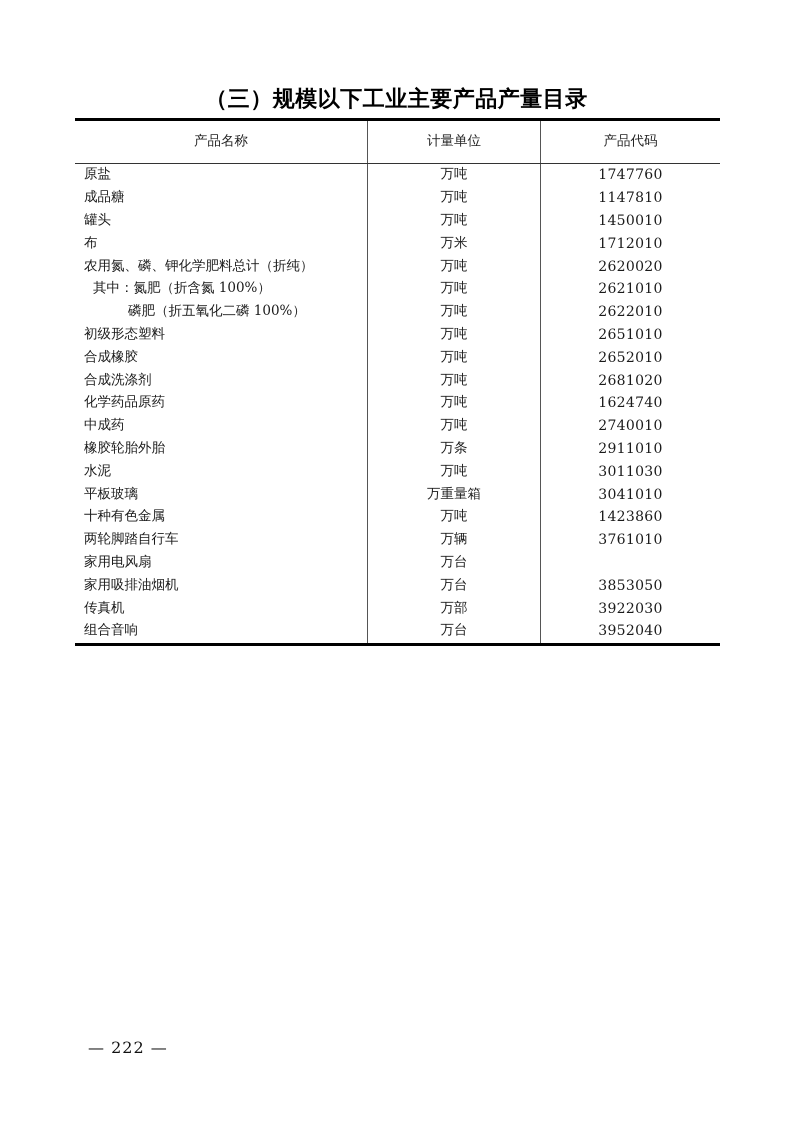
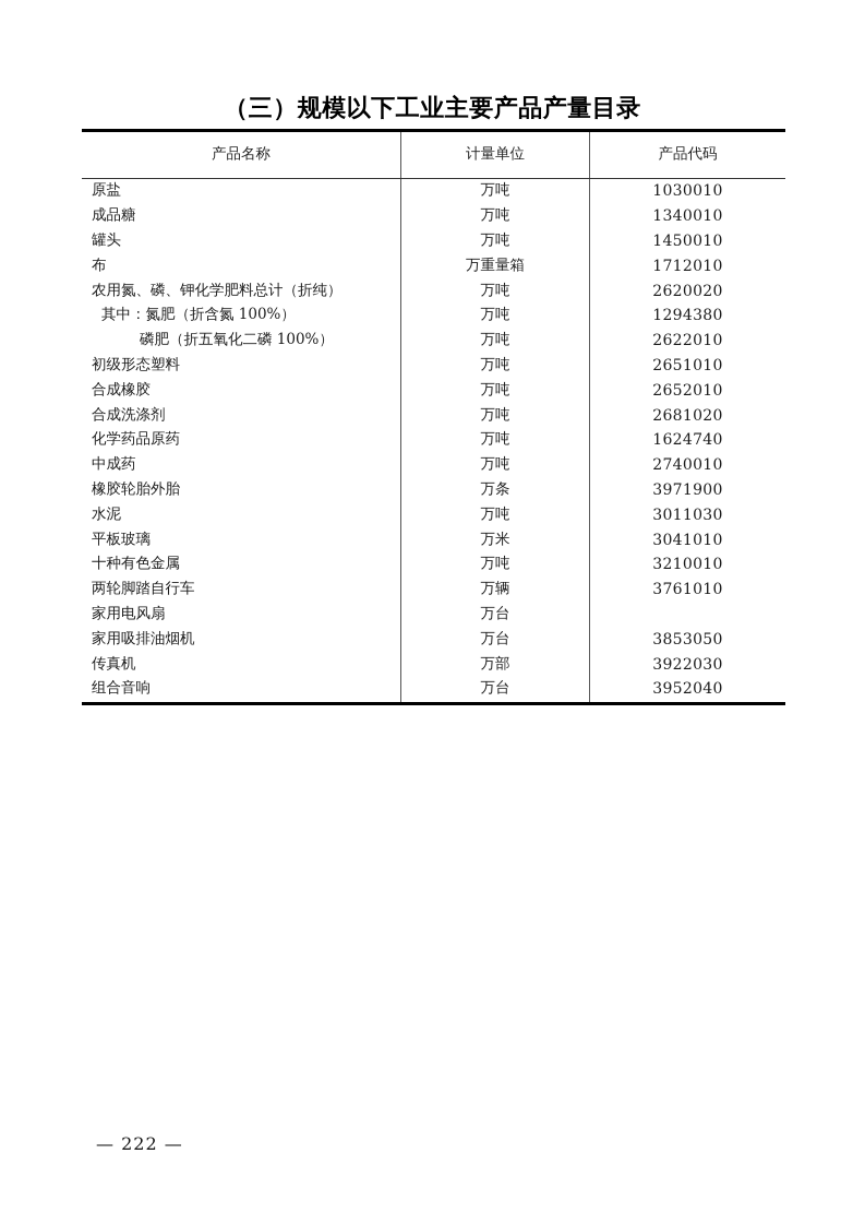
  （三）规模以下工业主要产品产量目录
  产品名称
  计量单位
  产品代码
  原盐
  万吨
- 1747760
+ 1030010
  成品糖
  万吨
- 1147810
+ 1340010
  罐头
  万吨
  1450010
  布
- 万米
+ 万重量箱
  1712010
  农用氮、磷、钾化学肥料总计（折纯）
  万吨
  2620020
  其中：氮肥（折含氮 100%）
  万吨
- 2621010
+ 1294380
  磷肥（折五氧化二磷 100%）
  万吨
  2622010
  初级形态塑料
  万吨
  2651010
  合成橡胶
  万吨
  2652010
  合成洗涤剂
  万吨
  2681020
  化学药品原药
  万吨
  1624740
  中成药
  万吨
  2740010
  橡胶轮胎外胎
  万条
- 2911010
+ 3971900
  水泥
  万吨
  3011030
  平板玻璃
- 万重量箱
+ 万米
  3041010
  十种有色金属
  万吨
- 1423860
+ 3210010
  两轮脚踏自行车
  万辆
  3761010
  家用电风扇
  万台
  家用吸排油烟机
  万台
  3853050
  传真机
  万部
  3922030
  组合音响
  万台
  3952040
  — 222 —
